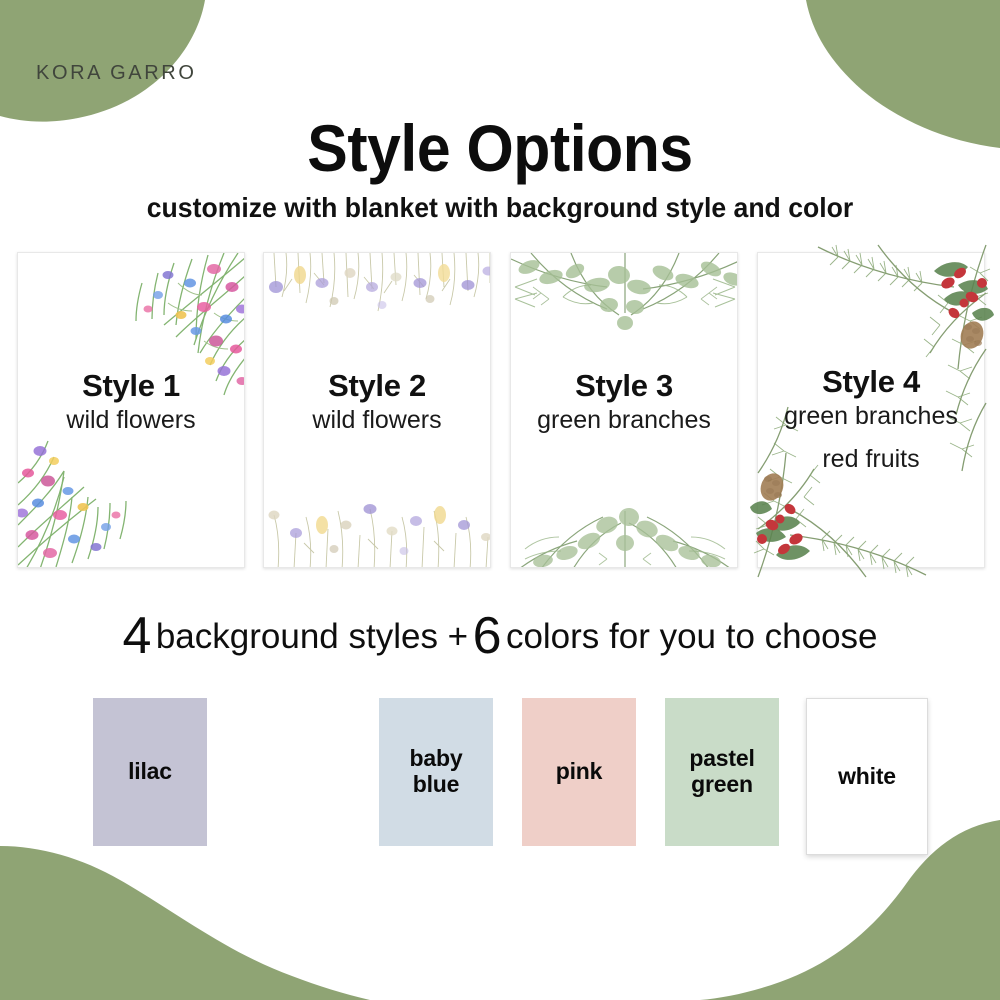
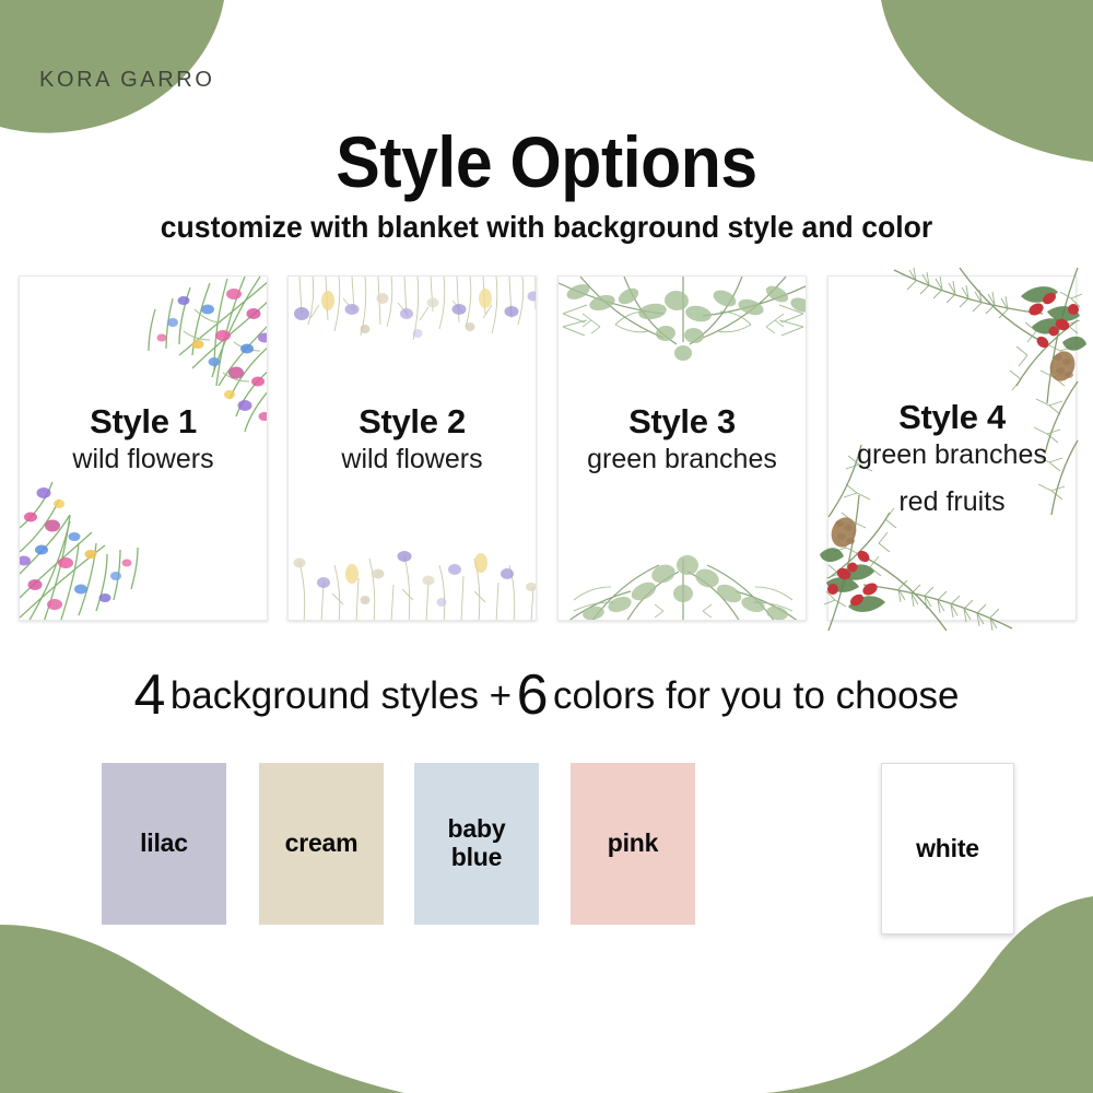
  KORA GARRO
  Style Options
  customize with blanket with background style and color
  Style 1
  wild flowers
  Style 2
  wild flowers
  Style 3
  green branches
  Style 4
  green branches
  red fruits
  4 background styles + 6 colors for you to choose
  lilac
+ cream
  baby
  blue
  pink
- pastel
- green
  white
